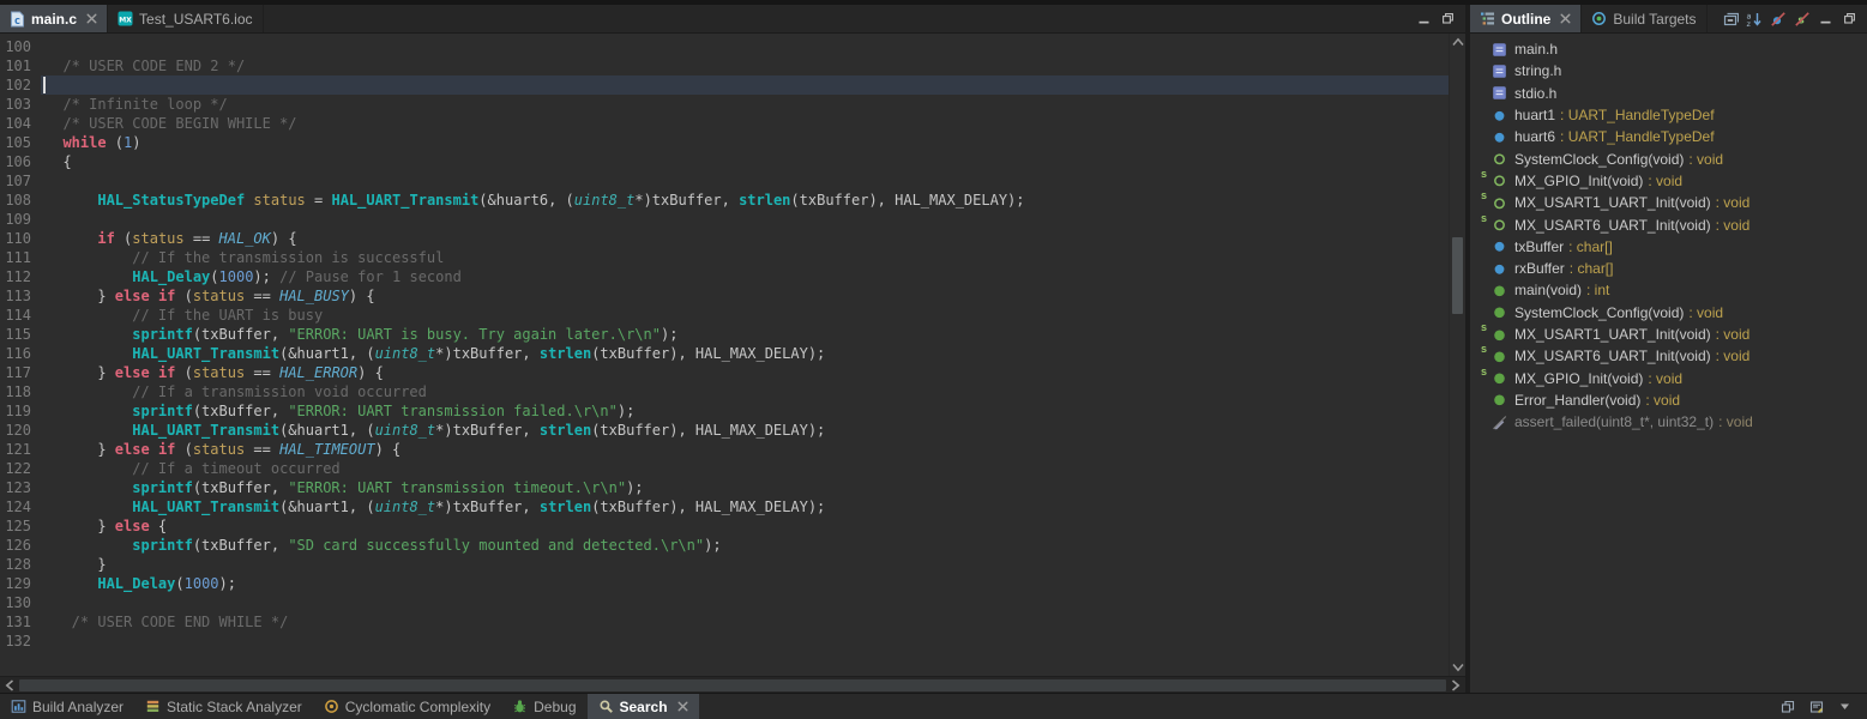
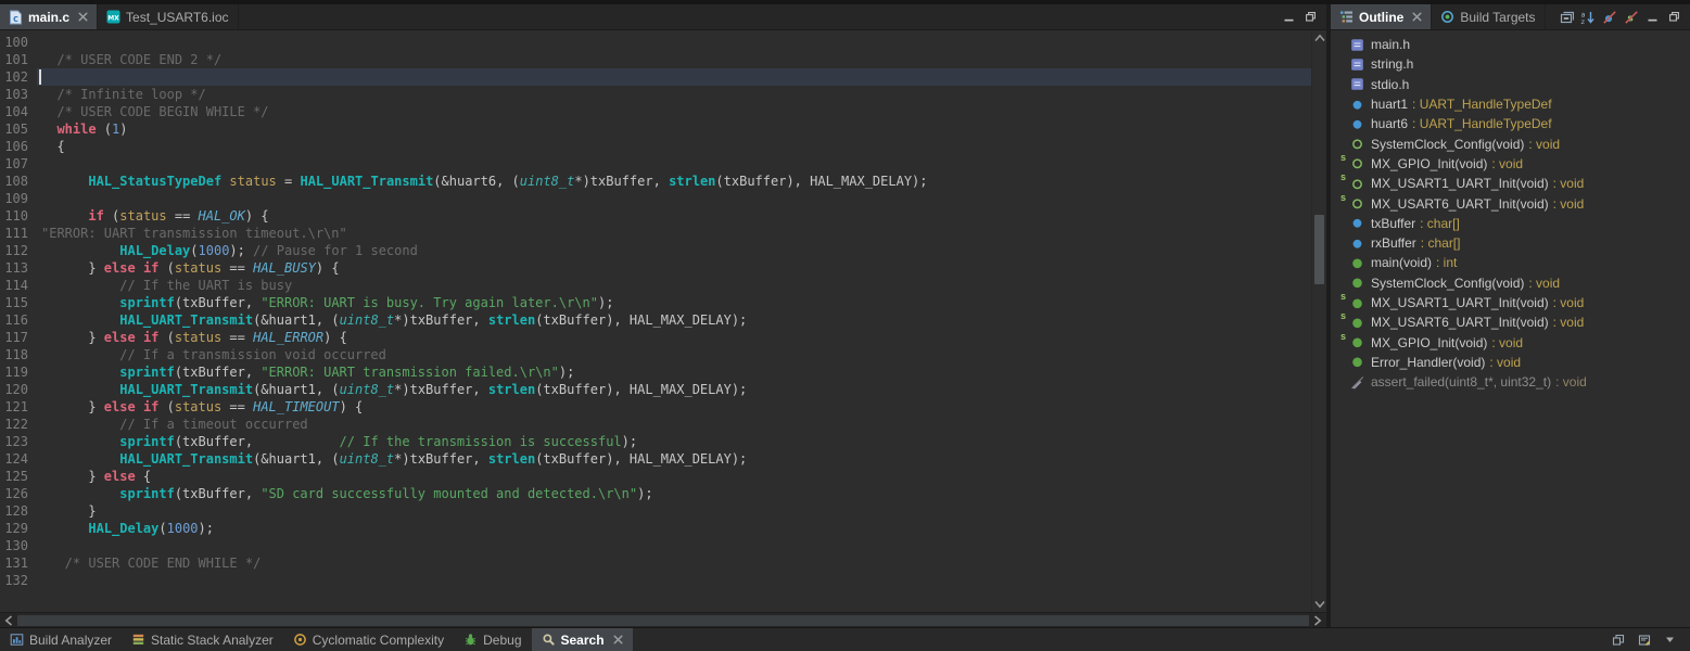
  c
  main.c
  Test_USART6.ioc
  100
  101
  /* USER CODE END 2 */
  102
  103
  /* Infinite loop */
  104
  /* USER CODE BEGIN WHILE */
  105
  while (1)
  106
  {
  107
  108
  HAL_StatusTypeDef status = HAL_UART_Transmit(&huart6, (uint8_t*)txBuffer, strlen(txBuffer), HAL_MAX_DELAY);
  109
  110
  if (status == HAL_OK) {
  111
- // If the transmission is successful
+ "ERROR: UART transmission timeout.\r\n"
  112
  HAL_Delay(1000); // Pause for 1 second
  113
  } else if (status == HAL_BUSY) {
  114
  // If the UART is busy
  115
  sprintf(txBuffer, "ERROR: UART is busy. Try again later.\r\n");
  116
  HAL_UART_Transmit(&huart1, (uint8_t*)txBuffer, strlen(txBuffer), HAL_MAX_DELAY);
  117
  } else if (status == HAL_ERROR) {
  118
  // If a transmission void occurred
  119
  sprintf(txBuffer, "ERROR: UART transmission failed.\r\n");
  120
  HAL_UART_Transmit(&huart1, (uint8_t*)txBuffer, strlen(txBuffer), HAL_MAX_DELAY);
  121
  } else if (status == HAL_TIMEOUT) {
  122
  // If a timeout occurred
  123
- sprintf(txBuffer, "ERROR: UART transmission timeout.\r\n");
+ sprintf(txBuffer, // If the transmission is successful);
  124
  HAL_UART_Transmit(&huart1, (uint8_t*)txBuffer, strlen(txBuffer), HAL_MAX_DELAY);
  125
  } else {
  126
  sprintf(txBuffer, "SD card successfully mounted and detected.\r\n");
  128
  }
  129
  HAL_Delay(1000);
  130
  131
  /* USER CODE END WHILE */
  132
  Outline
  Build Targets
  a
  z
  main.h
  string.h
  stdio.h
  huart1
  : UART_HandleTypeDef
  huart6
  : UART_HandleTypeDef
  SystemClock_Config(void)
  : void
  s
  MX_GPIO_Init(void)
  : void
  s
  MX_USART1_UART_Init(void)
  : void
  s
  MX_USART6_UART_Init(void)
  : void
  txBuffer
  : char[]
  rxBuffer
  : char[]
  main(void)
  : int
  SystemClock_Config(void)
  : void
  s
  MX_USART1_UART_Init(void)
  : void
  s
  MX_USART6_UART_Init(void)
  : void
  s
  MX_GPIO_Init(void)
  : void
  Error_Handler(void)
  : void
  assert_failed(uint8_t*, uint32_t)
  : void
  Build Analyzer
  Static Stack Analyzer
  Cyclomatic Complexity
  Debug
  Search
